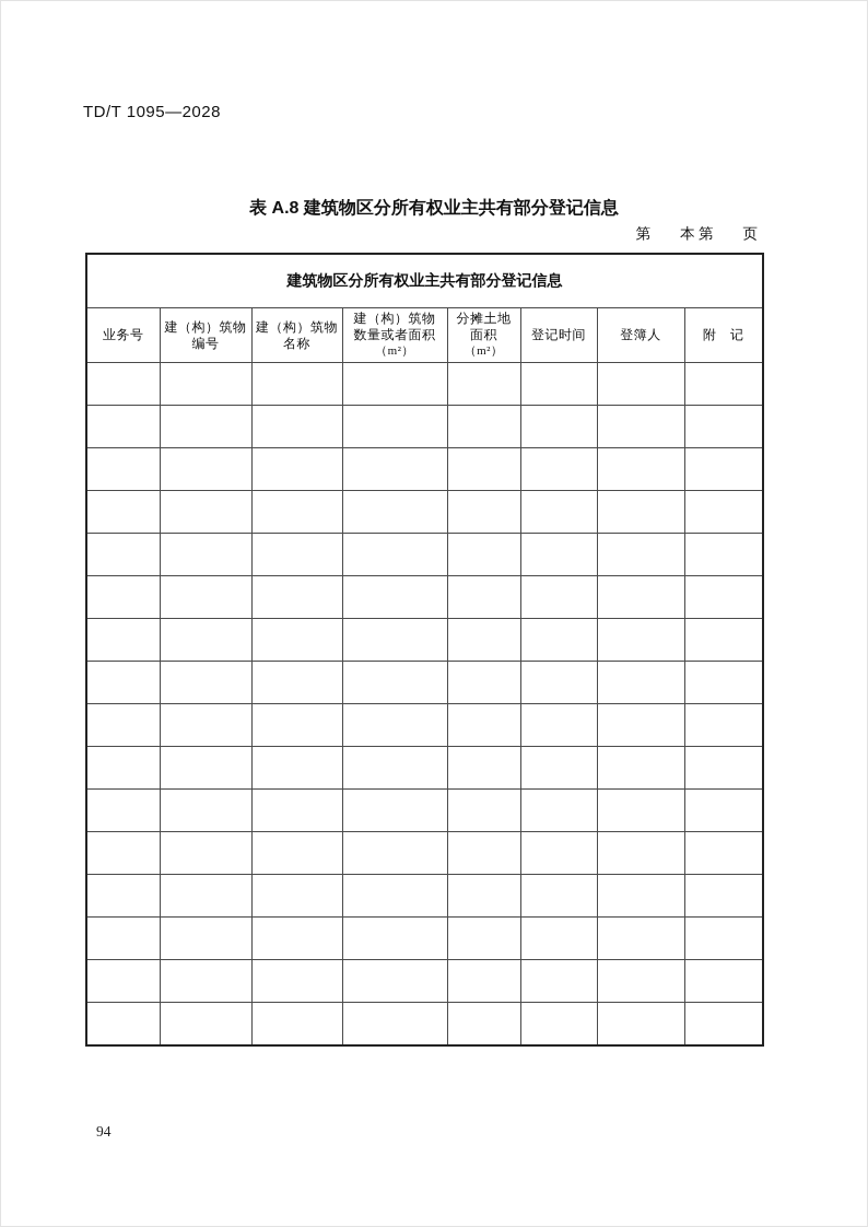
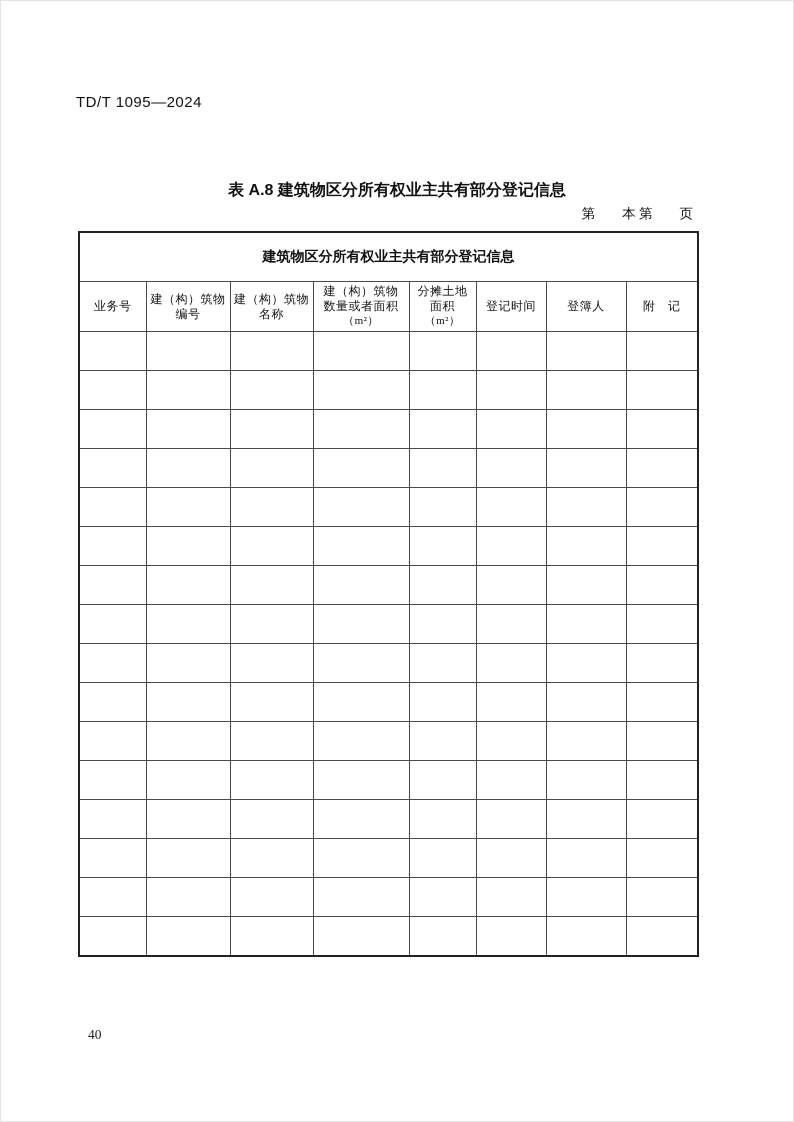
- TD/T 1095—2028
+ TD/T 1095—2024
  表 A.8 建筑物区分所有权业主共有部分登记信息
  第 本 第 页
  建筑物区分所有权业主共有部分登记信息
  业务号	建（构）筑物 编号	建（构）筑物 名称	建（构）筑物 数量或者面积 （m²）	分摊土地 面积 （m²）	登记时间	登簿人	附 记
- 94
+ 40
